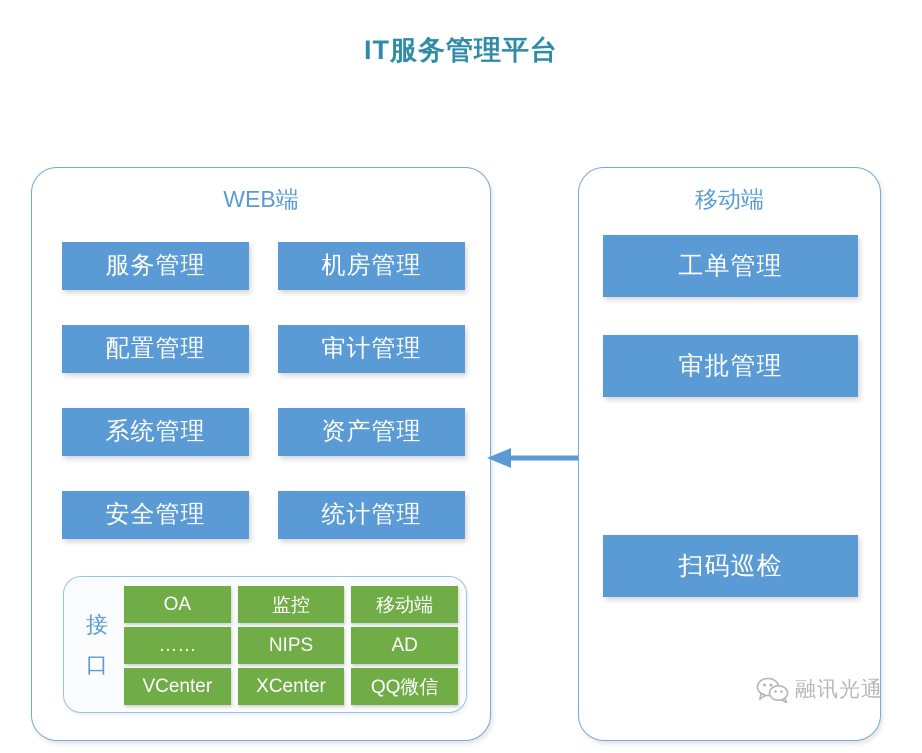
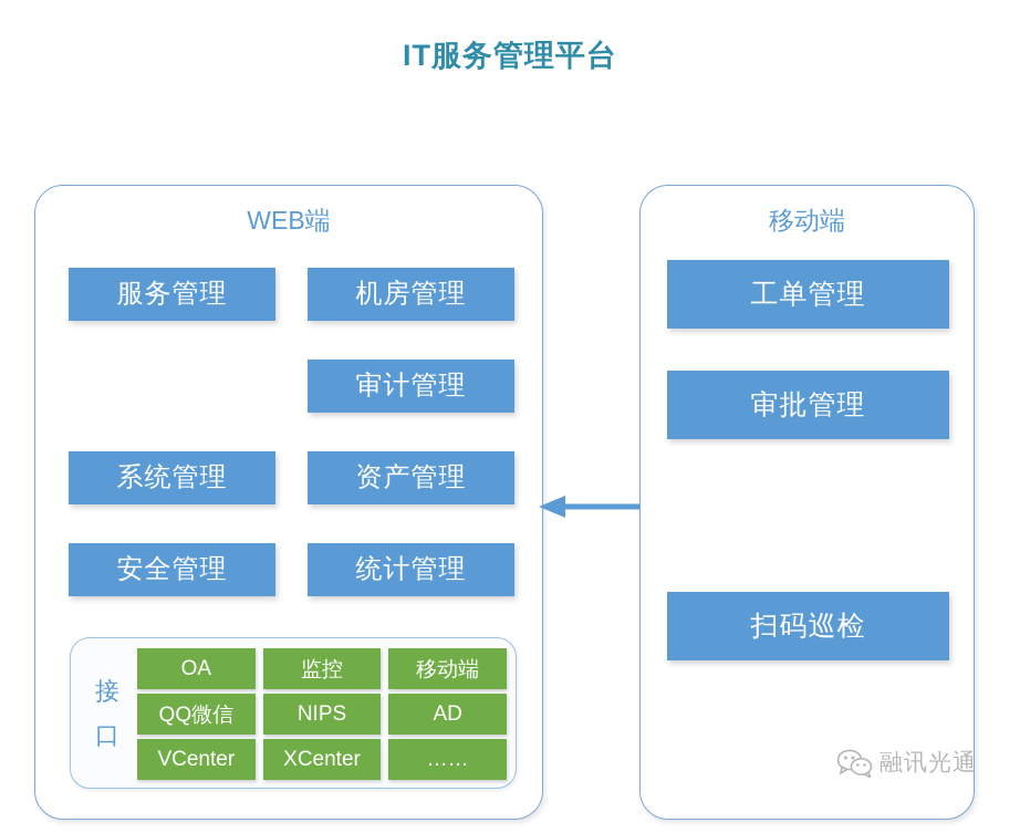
  IT服务管理平台
  WEB端
  服务管理
  机房管理
- 配置管理
  审计管理
  系统管理
  资产管理
  安全管理
  统计管理
  接
  口
  OA
  监控
  移动端
- ……
+ QQ微信
  NIPS
  AD
  VCenter
  XCenter
- QQ微信
+ ……
  移动端
  工单管理
  审批管理
  扫码巡检
  融讯光通
